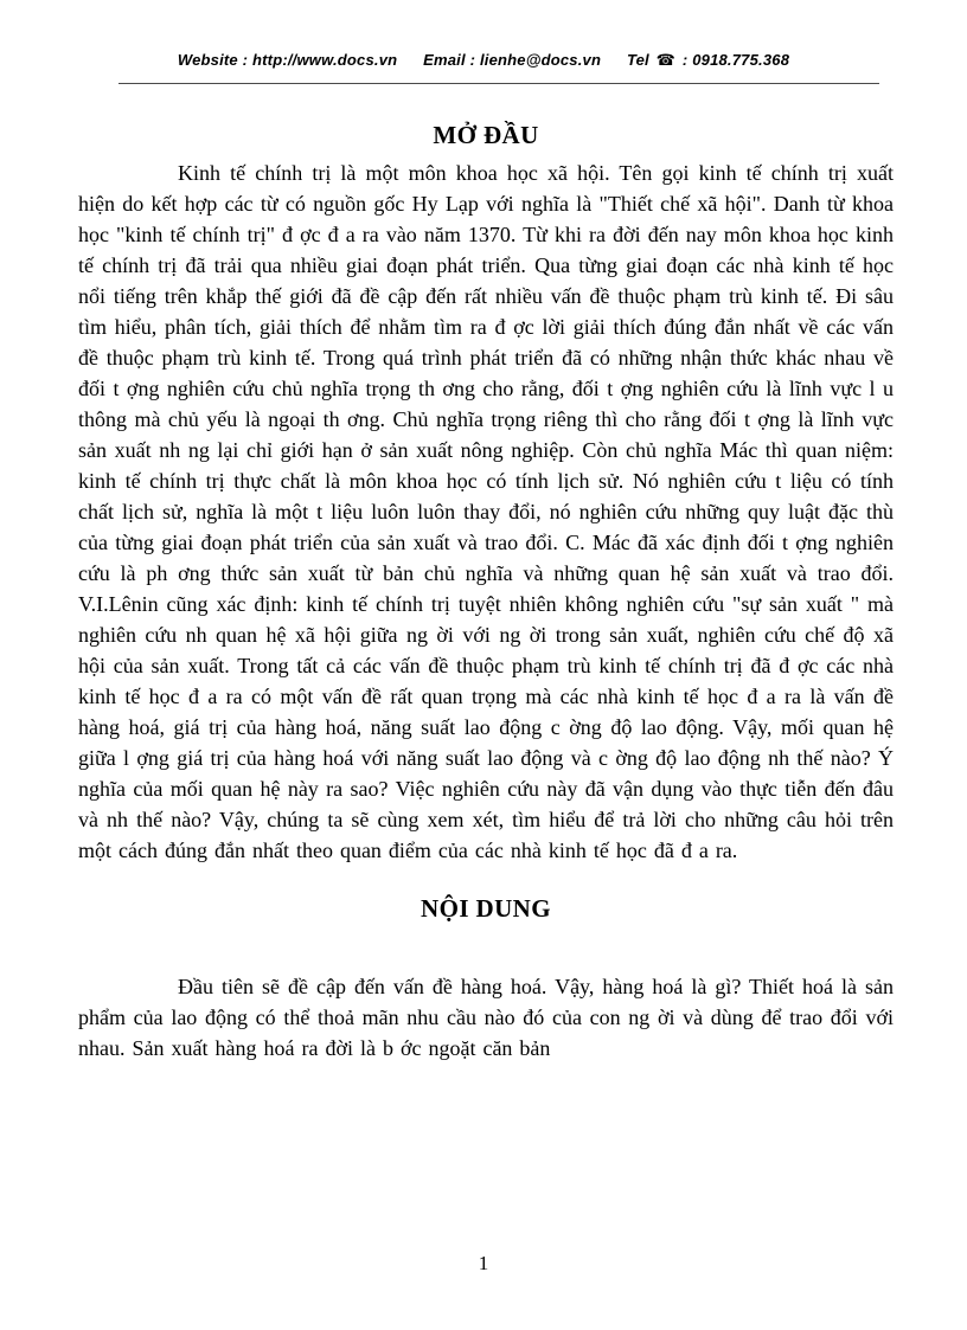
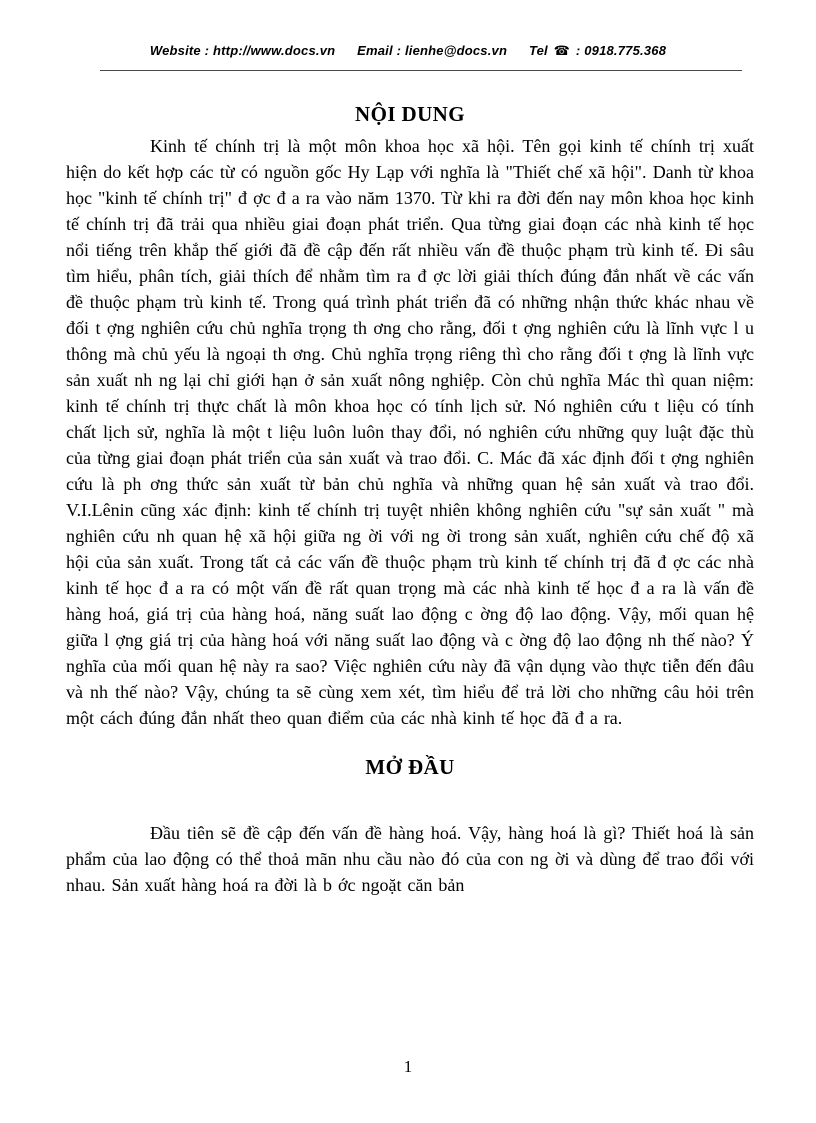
  Website : http://www.docs.vn Email : lienhe@docs.vn Tel ☎ : 0918.775.368
- MỞ ĐẦU
+ NỘI DUNG
  Kinh tế chính trị là một môn khoa học xã hội. Tên gọi kinh tế chính trị xuất hiện do kết hợp các từ có nguồn gốc Hy Lạp với nghĩa là "Thiết chế xã hội". Danh từ khoa học "kinh tế chính trị" đ ợc đ a ra vào năm 1370. Từ khi ra đời đến nay môn khoa học kinh tế chính trị đã trải qua nhiều giai đoạn phát triển. Qua từng giai đoạn các nhà kinh tế học nổi tiếng trên khắp thế giới đã đề cập đến rất nhiều vấn đề thuộc phạm trù kinh tế. Đi sâu tìm hiểu, phân tích, giải thích để nhằm tìm ra đ ợc lời giải thích đúng đắn nhất về các vấn đề thuộc phạm trù kinh tế. Trong quá trình phát triển đã có những nhận thức khác nhau về đối t ợng nghiên cứu chủ nghĩa trọng th ơng cho rằng, đối t ợng nghiên cứu là lĩnh vực l u thông mà chủ yếu là ngoại th ơng. Chủ nghĩa trọng riêng thì cho rằng đối t ợng là lĩnh vực sản xuất nh ng lại chỉ giới hạn ở sản xuất nông nghiệp. Còn chủ nghĩa Mác thì quan niệm: kinh tế chính trị thực chất là môn khoa học có tính lịch sử. Nó nghiên cứu t liệu có tính chất lịch sử, nghĩa là một t liệu luôn luôn thay đổi, nó nghiên cứu những quy luật đặc thù của từng giai đoạn phát triển của sản xuất và trao đổi. C. Mác đã xác định đối t ợng nghiên cứu là ph ơng thức sản xuất từ bản chủ nghĩa và những quan hệ sản xuất và trao đổi. V.I.Lênin cũng xác định: kinh tế chính trị tuyệt nhiên không nghiên cứu "sự sản xuất " mà nghiên cứu nh quan hệ xã hội giữa ng ời với ng ời trong sản xuất, nghiên cứu chế độ xã hội của sản xuất. Trong tất cả các vấn đề thuộc phạm trù kinh tế chính trị đã đ ợc các nhà kinh tế học đ a ra có một vấn đề rất quan trọng mà các nhà kinh tế học đ a ra là vấn đề hàng hoá, giá trị của hàng hoá, năng suất lao động c ờng độ lao động. Vậy, mối quan hệ giữa l ợng giá trị của hàng hoá với năng suất lao động và c ờng độ lao động nh thế nào? Ý nghĩa của mối quan hệ này ra sao? Việc nghiên cứu này đã vận dụng vào thực tiễn đến đâu và nh thế nào? Vậy, chúng ta sẽ cùng xem xét, tìm hiểu để trả lời cho những câu hỏi trên một cách đúng đắn nhất theo quan điểm của các nhà kinh tế học đã đ a ra.
- NỘI DUNG
+ MỞ ĐẦU
  Đầu tiên sẽ đề cập đến vấn đề hàng hoá. Vậy, hàng hoá là gì? Thiết hoá là sản phẩm của lao động có thể thoả mãn nhu cầu nào đó của con ng ời và dùng để trao đổi với nhau. Sản xuất hàng hoá ra đời là b ớc ngoặt căn bản
  1
